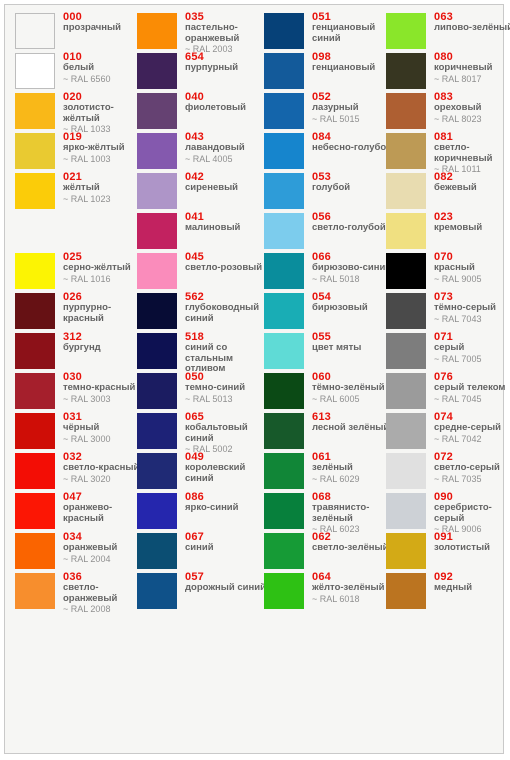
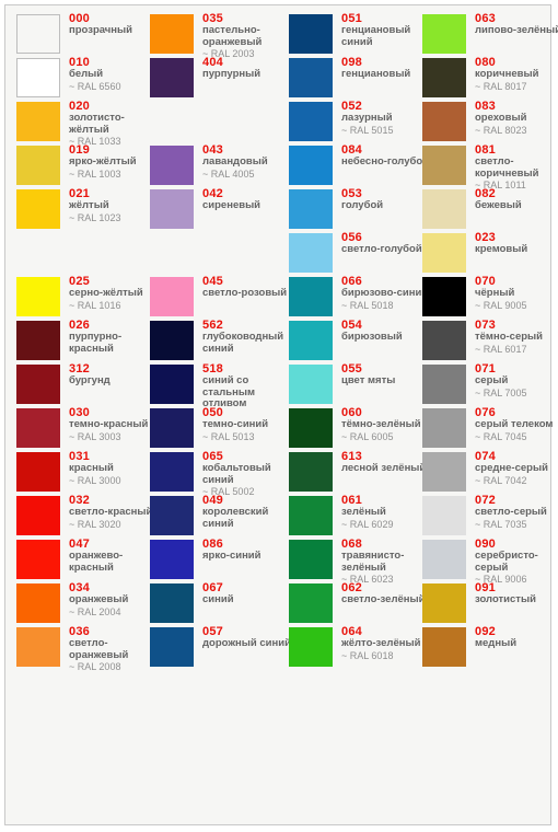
  000
  прозрачный
  010
  белый
  ~ RAL 6560
  020
  золотисто-жёлтый
  ~ RAL 1033
  019
  ярко-жёлтый
  ~ RAL 1003
  021
  жёлтый
  ~ RAL 1023
  025
  серно-жёлтый
  ~ RAL 1016
  026
  пурпурно-красный
  312
  бургунд
  030
  темно-красный
  ~ RAL 3003
  031
- чёрный
+ красный
  ~ RAL 3000
  032
  светло-красны
  ~ RAL 3020
  047
  оранжево-красный
  034
  оранжевый
  ~ RAL 2004
  036
  светло-оранжевый
  ~ RAL 2008
  035
  пастельно-оранжевый
  ~ RAL 2003
- 654
+ 404
  пурпурный
- 040
- фиолетовый
  043
  лавандовый
  ~ RAL 4005
  042
  сиреневый
- 041
- малиновый
  045
  светло-розовый
  562
  глубоководный синий
  518
  синий со стальным отливом
  050
  темно-синий
  ~ RAL 5013
  065
  кобальтовый синий
  ~ RAL 5002
  049
  королевский синий
  086
  ярко-синий
  067
  синий
  057
  дорожный синий
  051
  генциановый синий
  098
  генциановый
  052
  лазурный
  ~ RAL 5015
  084
  небесно-голубо
  053
  голубой
  056
  светло-голубой
  066
  бирюзово-сини
  ~ RAL 5018
  054
  бирюзовый
  055
  цвет мяты
  060
  тёмно-зелёный
  ~ RAL 6005
  613
  лесной зелёны
  061
  зелёный
  ~ RAL 6029
  068
  травянисто-зелёный
  ~ RAL 6023
  062
  светло-зелёны
  064
  жёлто-зелёный
  ~ RAL 6018
  063
  липово-зелёны
  080
  коричневый
  ~ RAL 8017
  083
  ореховый
  ~ RAL 8023
  081
  светло-коричневый
  ~ RAL 1011
  082
  бежевый
  023
  кремовый
  070
- красный
+ чёрный
  ~ RAL 9005
  073
  тёмно-серый
- ~ RAL 7043
+ ~ RAL 6017
  071
  серый
  ~ RAL 7005
  076
  серый телеком
  ~ RAL 7045
  074
  средне-серый
  ~ RAL 7042
  072
  светло-серый
  ~ RAL 7035
  090
  серебристо-серый
  ~ RAL 9006
  091
  золотистый
  092
  медный
